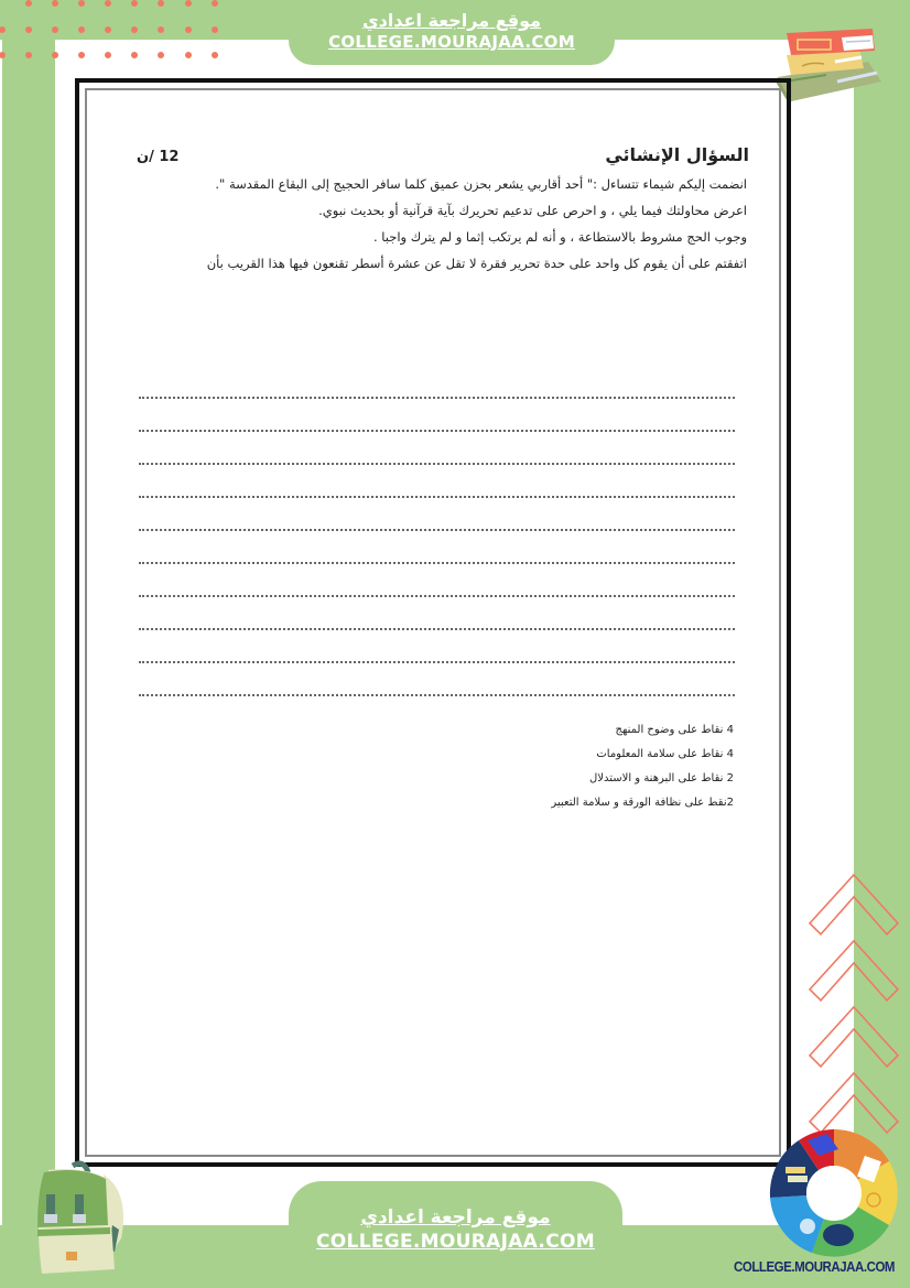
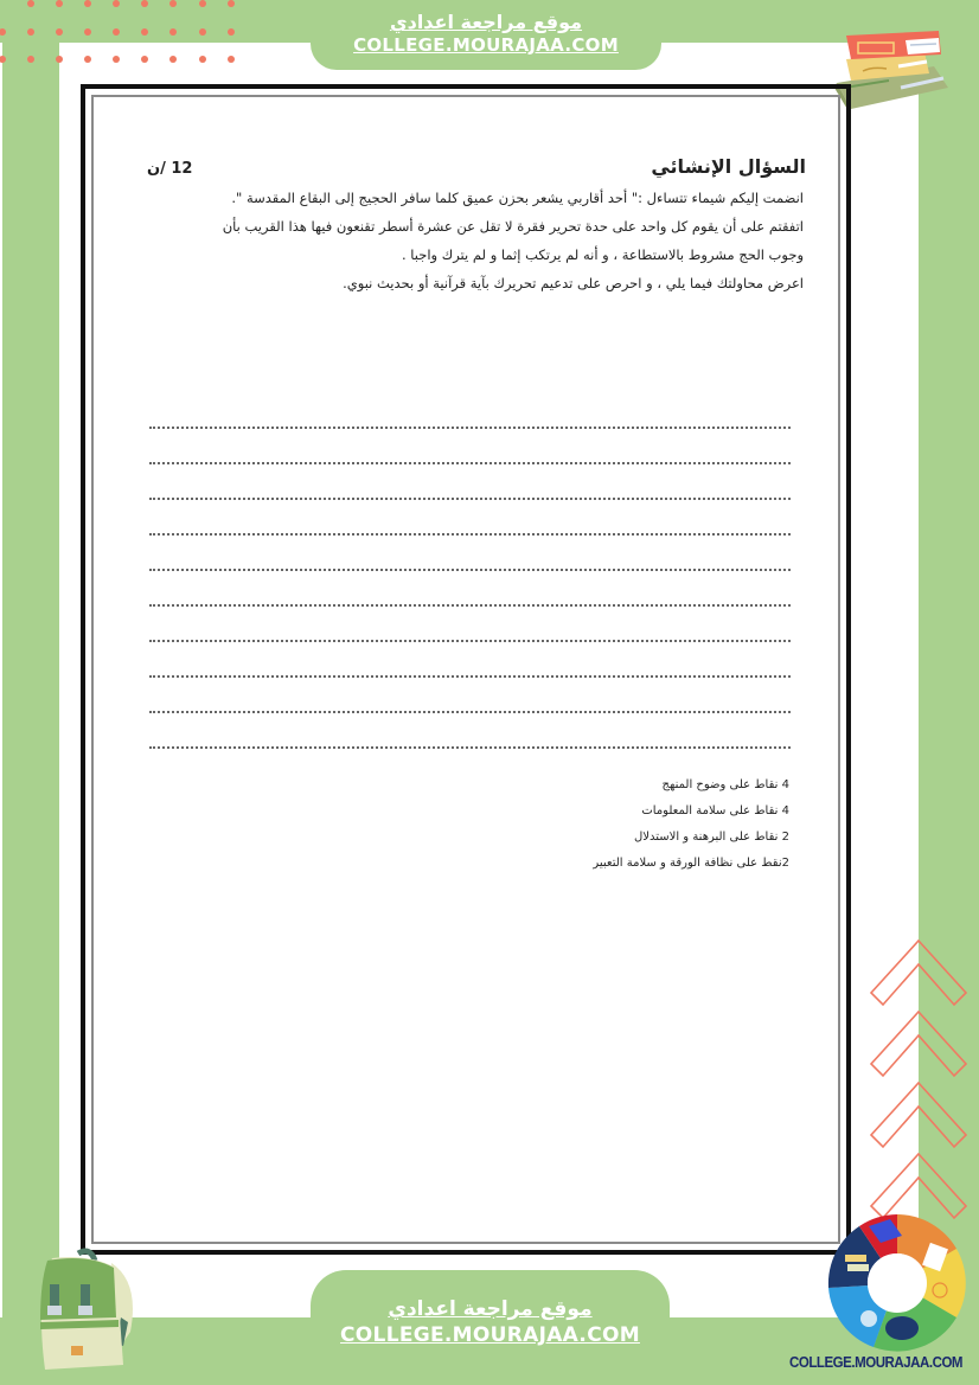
  موقع مراجعة اعدادي
  COLLEGE.MOURAJAA.COM
  السؤال الإنشائي
  12 /ن
  انضمت إليكم شيماء تتساءل :" أحد أقاربي يشعر بحزن عميق كلما سافر الحجيج إلى البقاع المقدسة ".
- اعرض محاولتك فيما يلي ، و احرص على تدعيم تحريرك بآية قرآنية أو بحديث نبوي.
+ اتفقتم على أن يقوم كل واحد على حدة تحرير فقرة لا تقل عن عشرة أسطر تقنعون فيها هذا القريب بأن
  وجوب الحج مشروط بالاستطاعة ، و أنه لم يرتكب إثما و لم يترك واجبا .
- اتفقتم على أن يقوم كل واحد على حدة تحرير فقرة لا تقل عن عشرة أسطر تقنعون فيها هذا القريب بأن
+ اعرض محاولتك فيما يلي ، و احرص على تدعيم تحريرك بآية قرآنية أو بحديث نبوي.
  4 نقاط على وضوح المنهج
  4 نقاط على سلامة المعلومات
  2 نقاط على البرهنة و الاستدلال
  2نقط على نظافة الورقة و سلامة التعبير
  موقع مراجعة اعدادي
  COLLEGE.MOURAJAA.COM
  COLLEGE.MOURAJAA.COM
